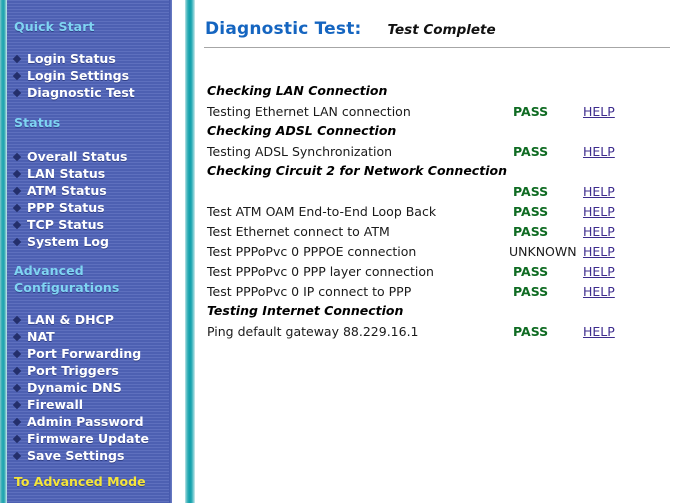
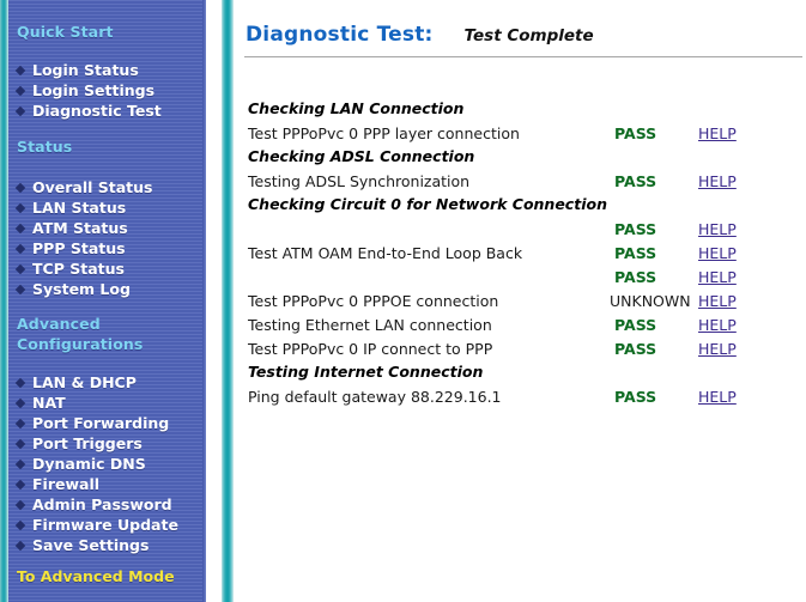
  Quick Start
  Login Status
  Login Settings
  Diagnostic Test
  Status
  Overall Status
  LAN Status
  ATM Status
  PPP Status
  TCP Status
  System Log
  Advanced
  Configurations
  LAN & DHCP
  NAT
  Port Forwarding
  Port Triggers
  Dynamic DNS
  Firewall
  Admin Password
  Firmware Update
  Save Settings
  To Advanced Mode
  Diagnostic Test:
  Test Complete
  Checking LAN Connection
- Testing Ethernet LAN connection
+ Test PPPoPvc 0 PPP layer connection
  PASS
  HELP
  Checking ADSL Connection
  Testing ADSL Synchronization
  PASS
  HELP
- Checking Circuit 2 for Network Connection
+ Checking Circuit 0 for Network Connection
  PASS
  HELP
  Test ATM OAM End-to-End Loop Back
  PASS
  HELP
- Test Ethernet connect to ATM
  PASS
  HELP
  Test PPPoPvc 0 PPPOE connection
  UNKNOWN
  HELP
- Test PPPoPvc 0 PPP layer connection
+ Testing Ethernet LAN connection
  PASS
  HELP
  Test PPPoPvc 0 IP connect to PPP
  PASS
  HELP
  Testing Internet Connection
  Ping default gateway 88.229.16.1
  PASS
  HELP
